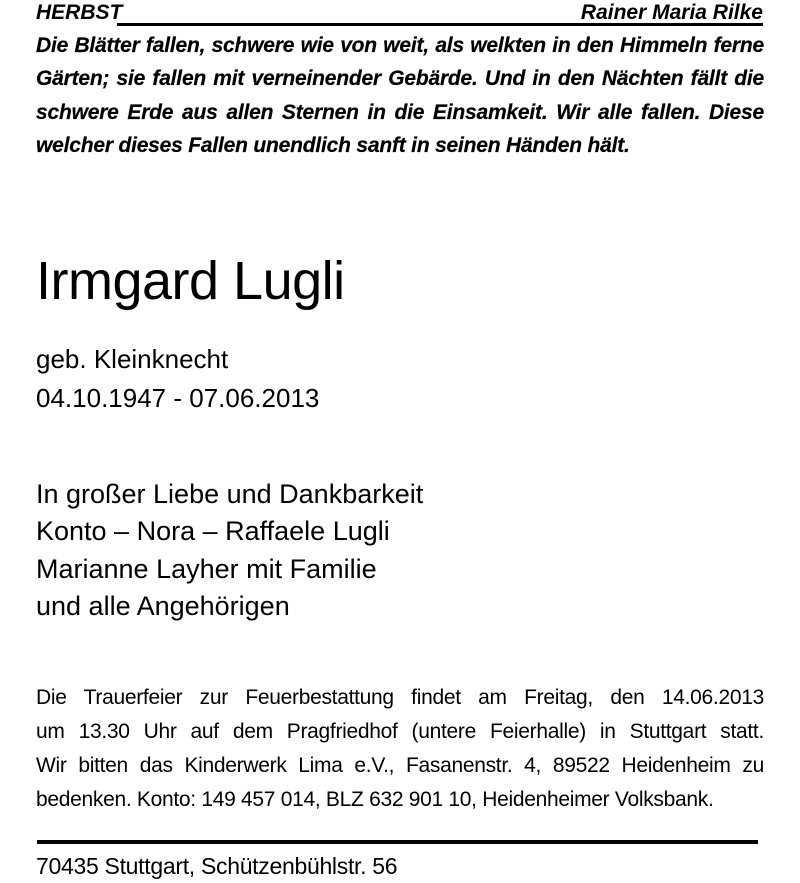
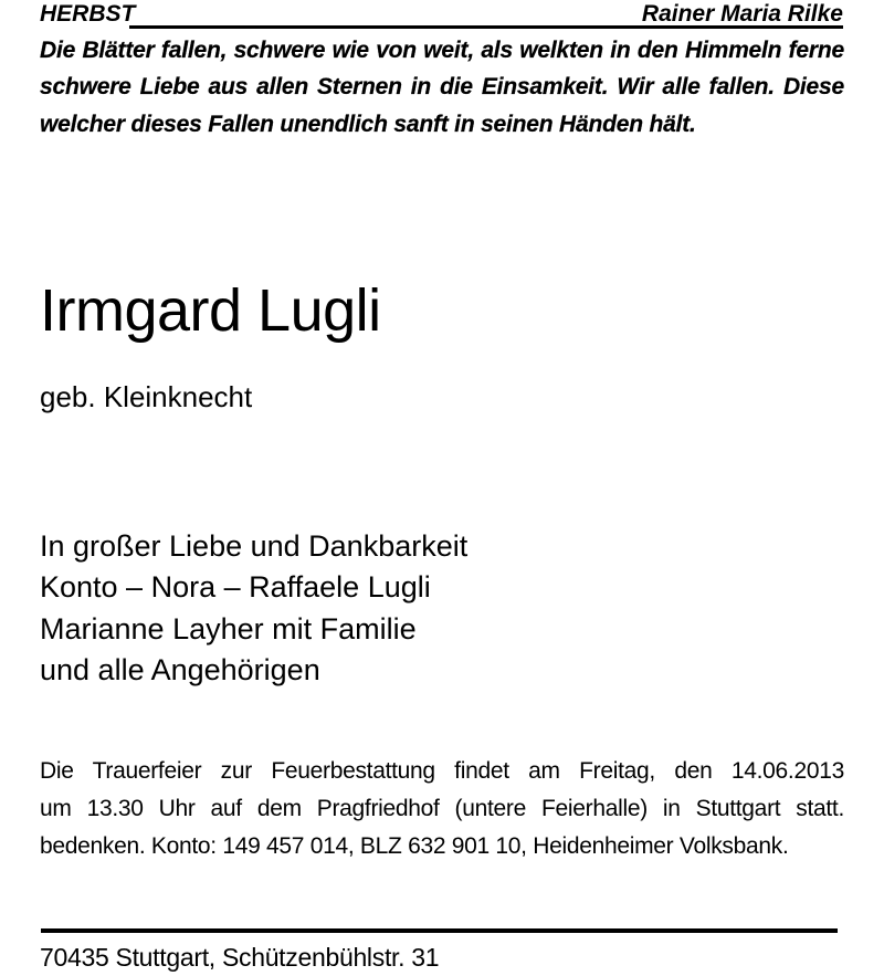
  HERBST
  Rainer Maria Rilke
  Die Blätter fallen, schwere wie von weit, als welkten in den Himmeln ferne
- Gärten; sie fallen mit verneinender Gebärde. Und in den Nächten fällt die
- schwere Erde aus allen Sternen in die Einsamkeit. Wir alle fallen. Diese
+ schwere Liebe aus allen Sternen in die Einsamkeit. Wir alle fallen. Diese
  welcher dieses Fallen unendlich sanft in seinen Händen hält.
  Irmgard Lugli
  geb. Kleinknecht
- 04.10.1947 - 07.06.2013
  In großer Liebe und Dankbarkeit
  Konto – Nora – Raffaele Lugli
  Marianne Layher mit Familie
  und alle Angehörigen
  Die Trauerfeier zur Feuerbestattung findet am Freitag, den 14.06.2013
  um 13.30 Uhr auf dem Pragfriedhof (untere Feierhalle) in Stuttgart statt.
- Wir bitten das Kinderwerk Lima e.V., Fasanenstr. 4, 89522 Heidenheim zu
  bedenken. Konto: 149 457 014, BLZ 632 901 10, Heidenheimer Volksbank.
- 70435 Stuttgart, Schützenbühlstr. 56
+ 70435 Stuttgart, Schützenbühlstr. 31
